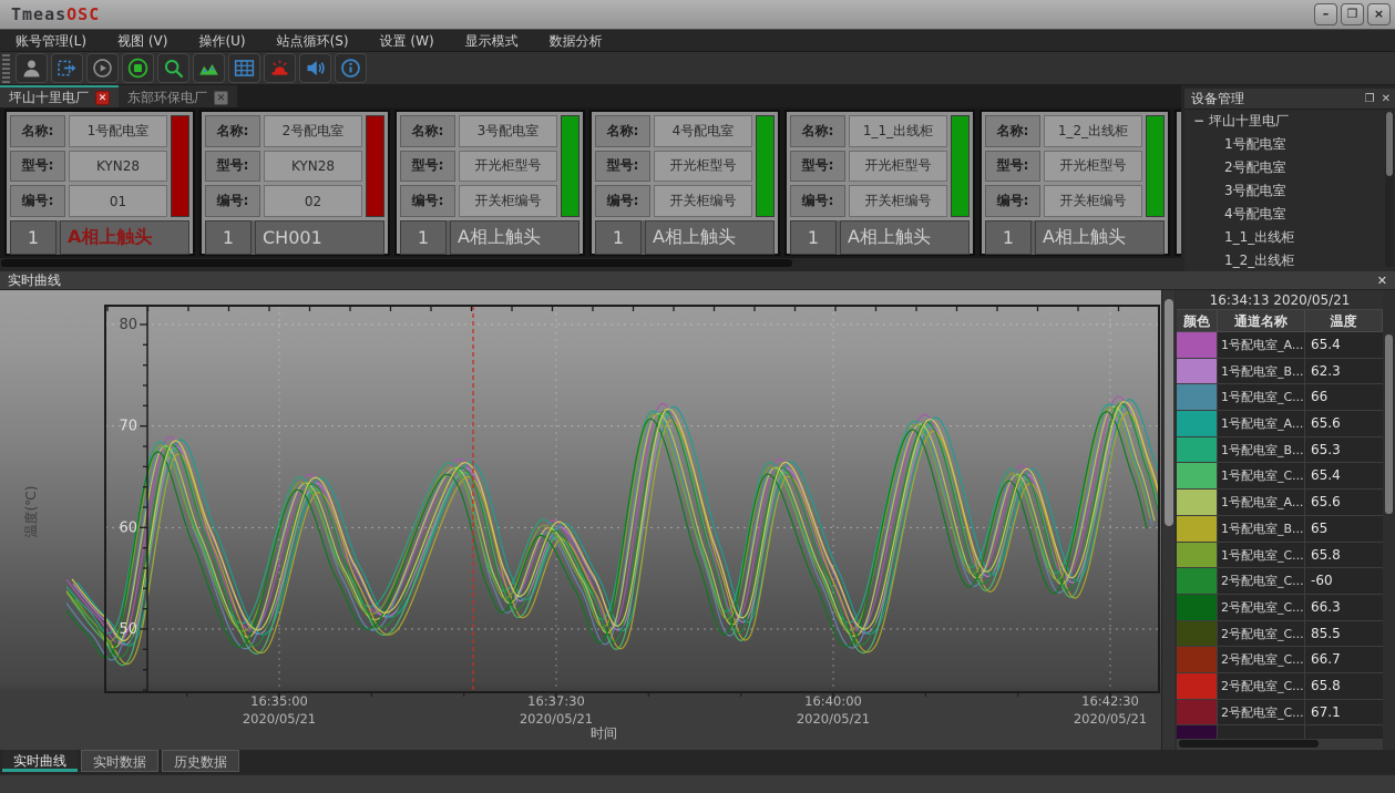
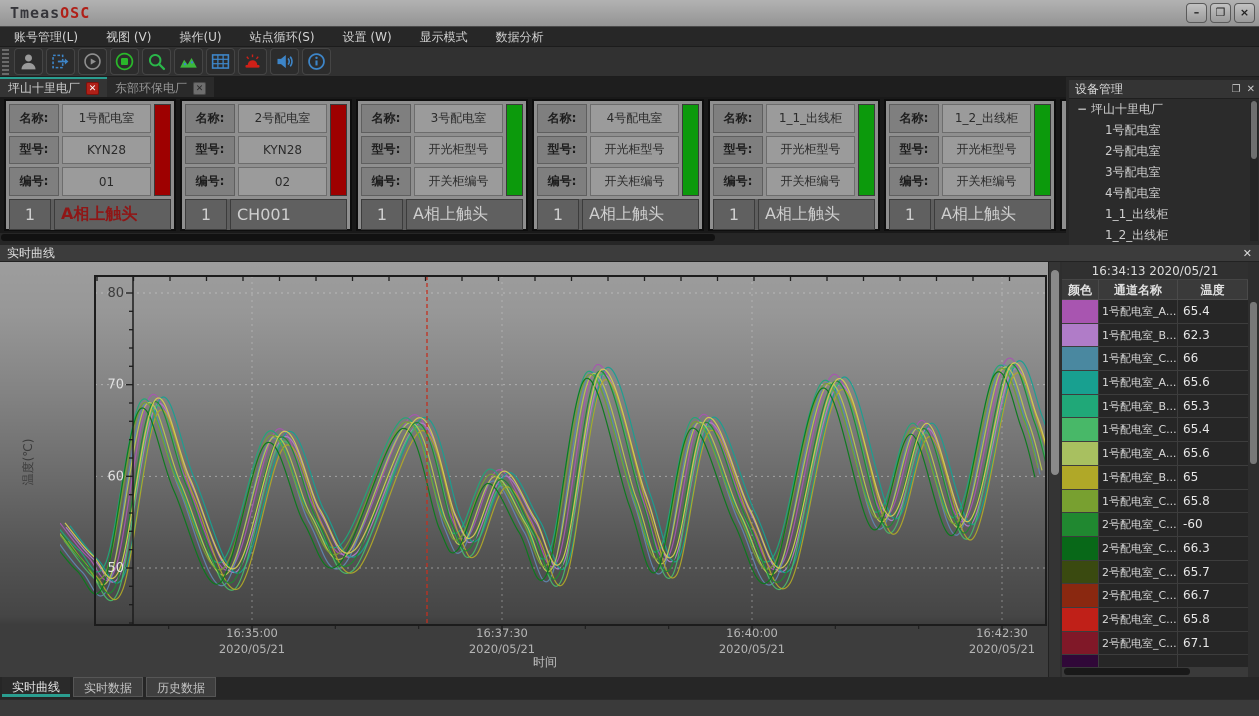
  TmeasOSC
  –
  ❐
  ×
  账号管理(L)
  视图 (V)
  操作(U)
  站点循环(S)
  设置 (W)
  显示模式
  数据分析
  坪山十里电厂
  ✕
  东部环保电厂
  ✕
  名称:
  1号配电室
  型号:
  KYN28
  编号:
  01
  1
  A相上触头
  名称:
  2号配电室
  型号:
  KYN28
  编号:
  02
  1
  CH001
  名称:
  3号配电室
  型号:
  开光柜型号
  编号:
  开关柜编号
  1
  A相上触头
  名称:
  4号配电室
  型号:
  开光柜型号
  编号:
  开关柜编号
  1
  A相上触头
  名称:
  1_1_出线柜
  型号:
  开光柜型号
  编号:
  开关柜编号
  1
  A相上触头
  名称:
  1_2_出线柜
  型号:
  开光柜型号
  编号:
  开关柜编号
  1
  A相上触头
  设备管理
  ❐
  ✕
  − 坪山十里电厂
  1号配电室
  2号配电室
  3号配电室
  4号配电室
  1_1_出线柜
  1_2_出线柜
  实时曲线
  ✕
  80
  70
  60
  50
  16:35:00 2020/05/21
  16:37:30 2020/05/21
  16:40:00 2020/05/21
  16:42:30 2020/05/21
  时间
  16:34:13 2020/05/21
  颜色
  通道名称
  温度
  1号配电室_A...
  65.4
  1号配电室_B...
  62.3
  1号配电室_C...
  66
  1号配电室_A...
  65.6
  1号配电室_B...
  65.3
  1号配电室_C...
  65.4
  1号配电室_A...
  65.6
  1号配电室_B...
  65
  1号配电室_C...
  65.8
  2号配电室_C...
  -60
  2号配电室_C...
  66.3
  2号配电室_C...
- 85.5
+ 65.7
  2号配电室_C...
  66.7
  2号配电室_C...
  65.8
  2号配电室_C...
  67.1
  实时曲线
  实时数据
  历史数据
